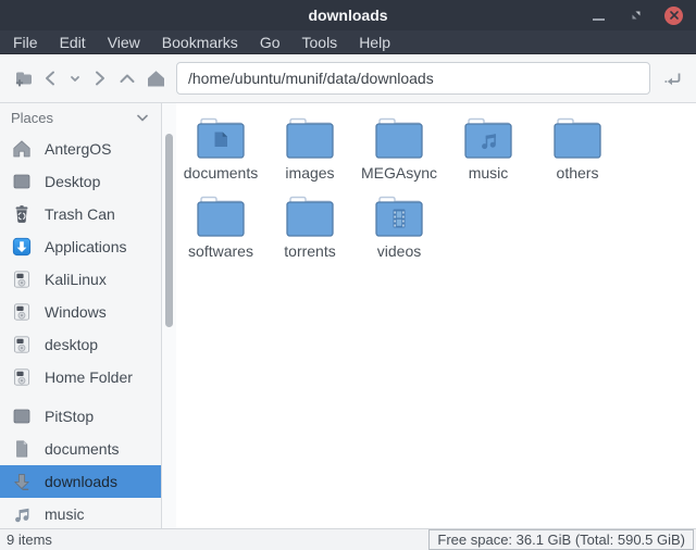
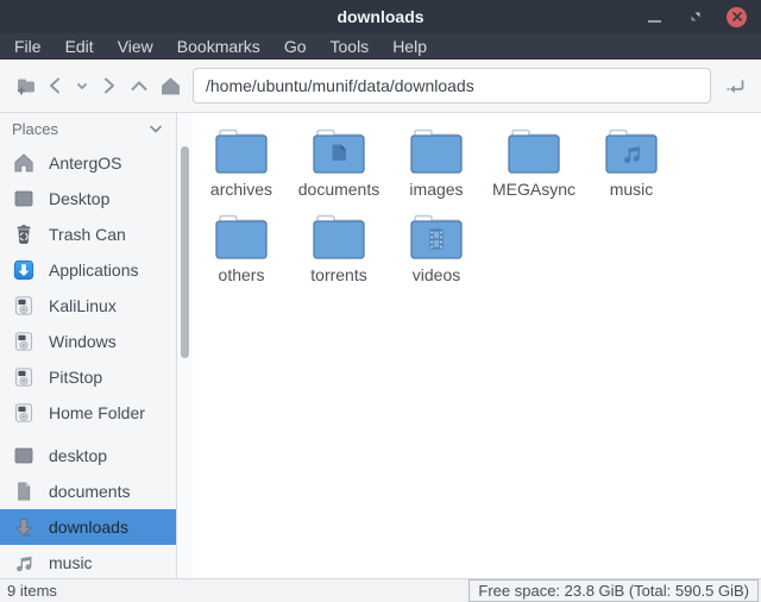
  downloads
  File
  Edit
  View
  Bookmarks
  Go
  Tools
  Help
  /home/ubuntu/munif/data/downloads
  Places
  AntergOS
  Desktop
  Trash Can
  Applications
  KaliLinux
  Windows
- desktop
+ PitStop
  Home Folder
- PitStop
+ desktop
  documents
  downloads
  music
+ archives
  documents
  images
  MEGAsync
  music
  others
- softwares
  torrents
  videos
  9 items
- Free space: 36.1 GiB (Total: 590.5 GiB)
+ Free space: 23.8 GiB (Total: 590.5 GiB)
